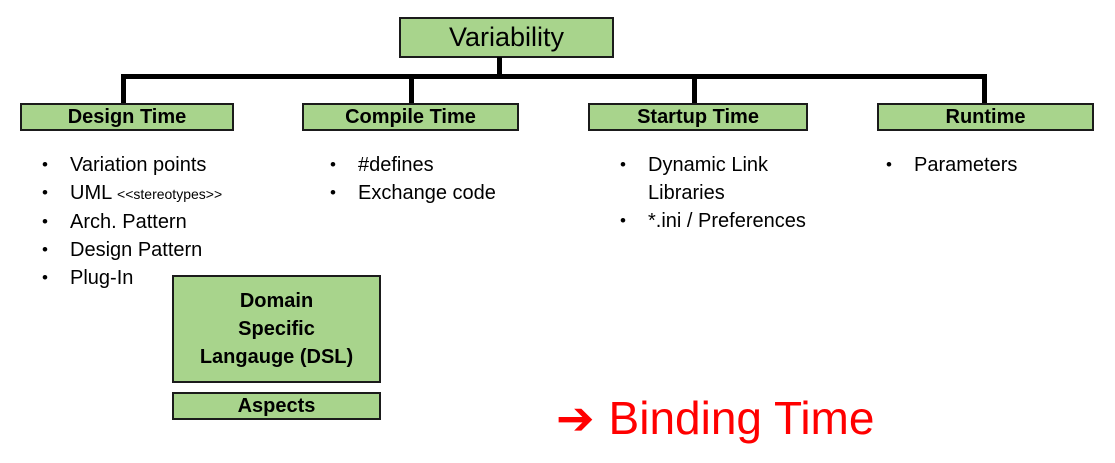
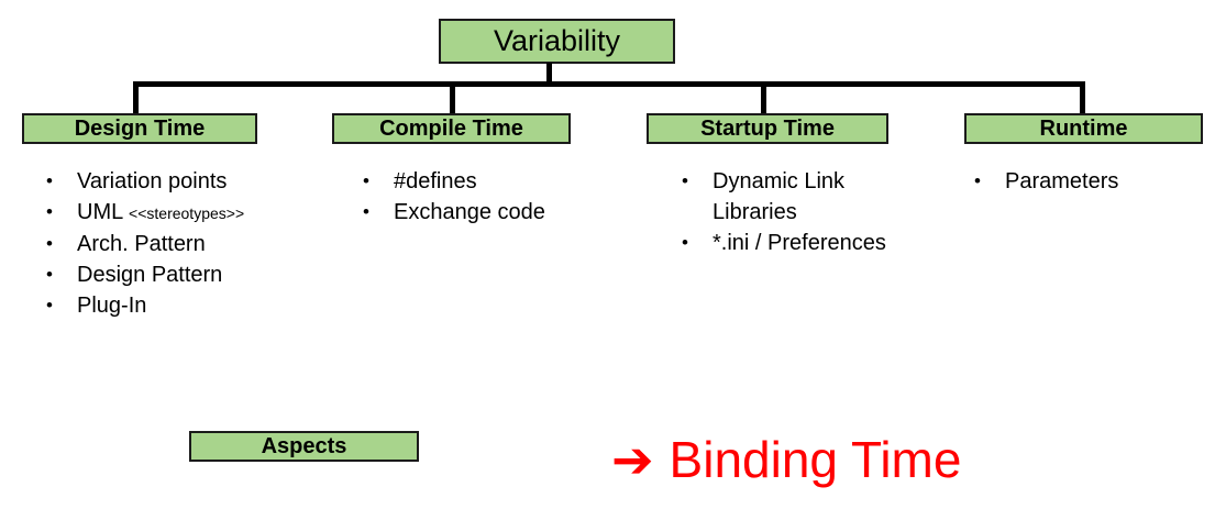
  Variability
  Design Time
  Compile Time
  Startup Time
  Runtime
  •
  Variation points
  •
  UML <<stereotypes>>
  •
  Arch. Pattern
  •
  Design Pattern
  •
  Plug-In
  •
  #defines
  •
  Exchange code
  •
  Dynamic Link Libraries
  •
  *.ini / Preferences
  •
  Parameters
- Domain
- Specific
- Langauge (DSL)
  Aspects
  ➔
  Binding Time
